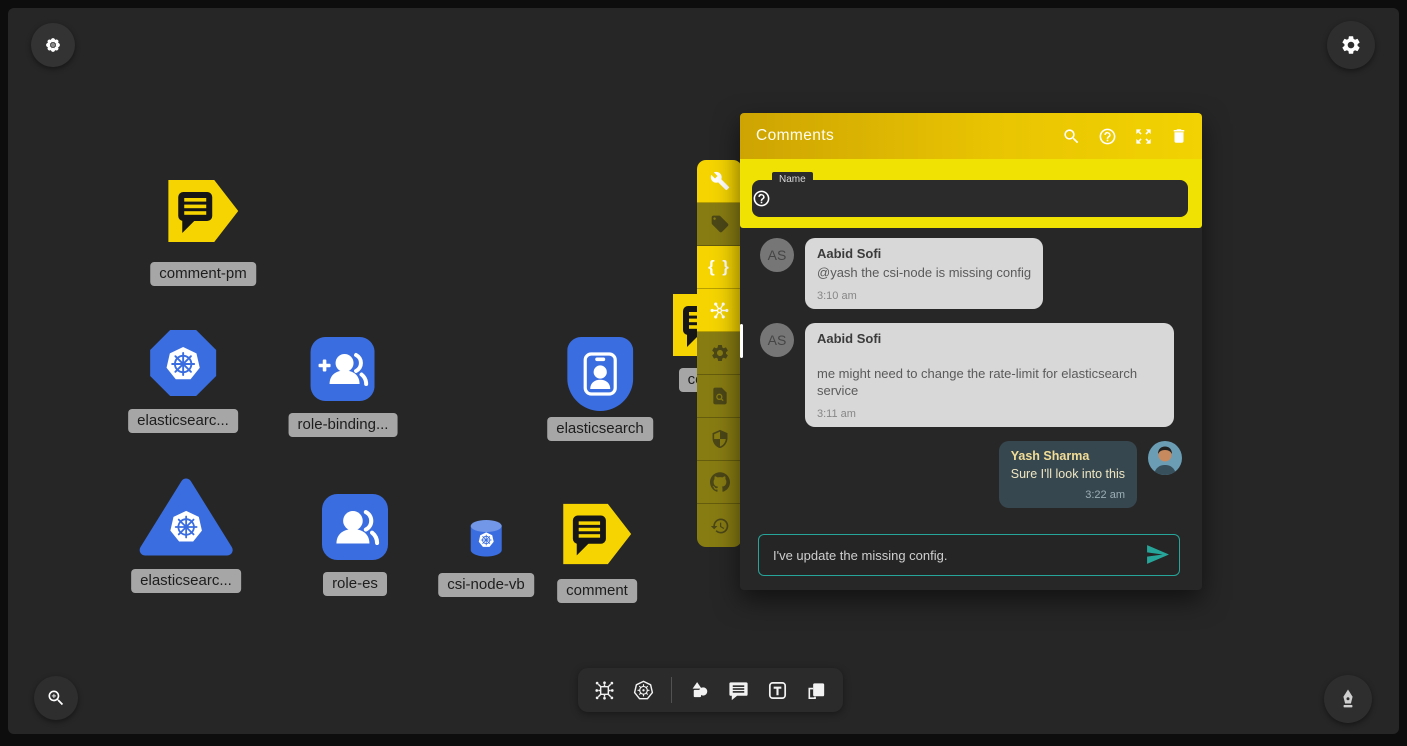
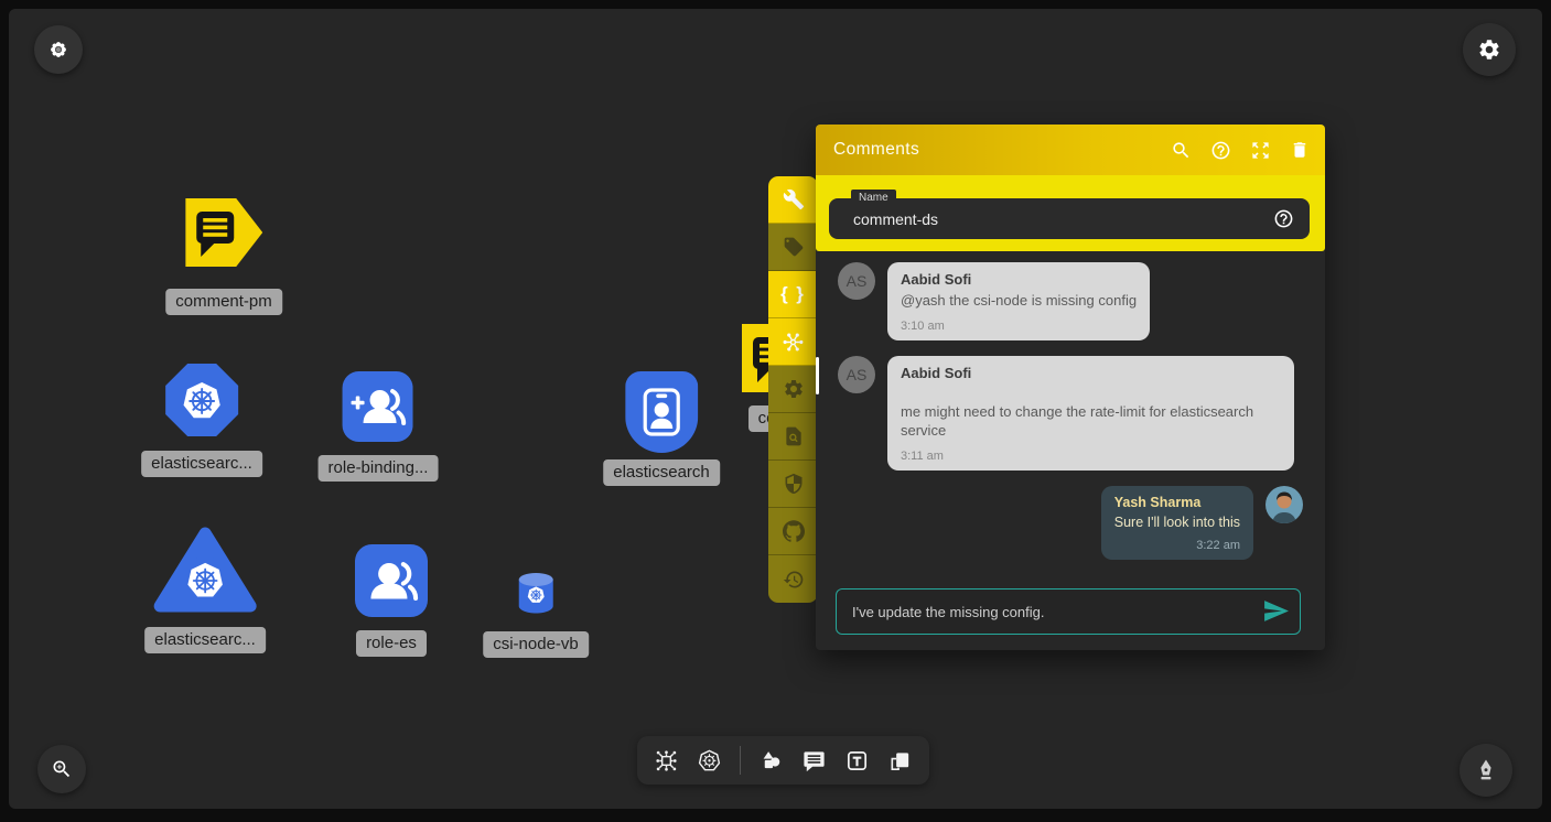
  comment-pm
  elasticsearc...
  role-binding...
  elasticsearch
  elasticsearc...
  role-es
  csi-node-vb
- comment
  { }
  Comments
  Name
+ comment-ds
  AS
  Aabid Sofi
  @yash the csi-node is missing config
  3:10 am
  AS
  Aabid Sofi
  me might need to change the rate-limit for elasticsearch service
  3:11 am
  Yash Sharma
  Sure I'll look into this
  3:22 am
  I've update the missing config.
